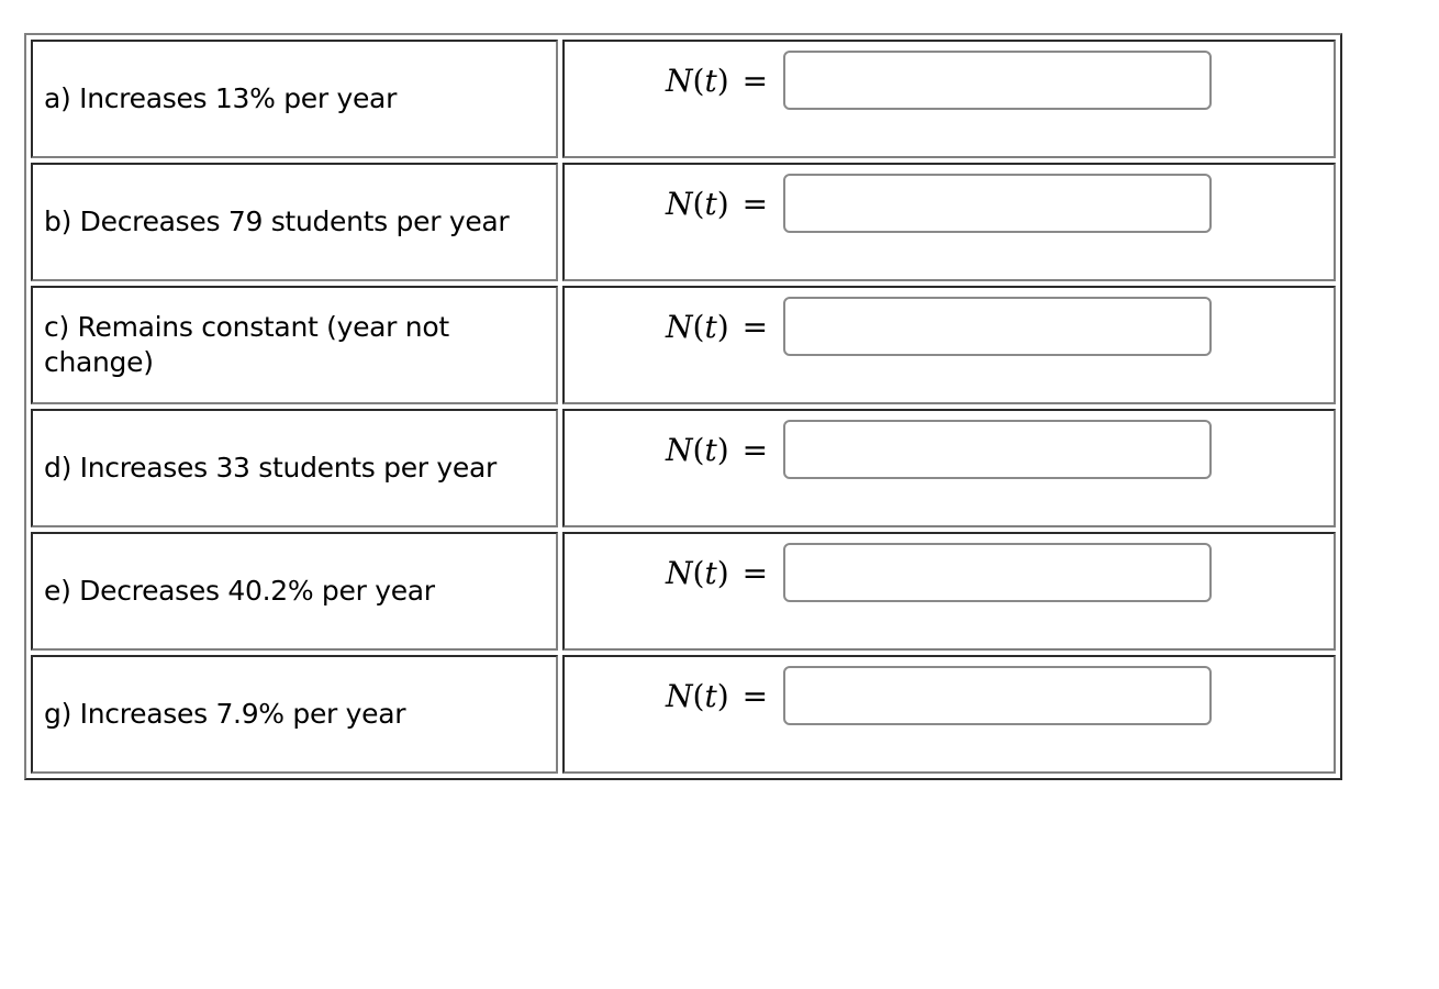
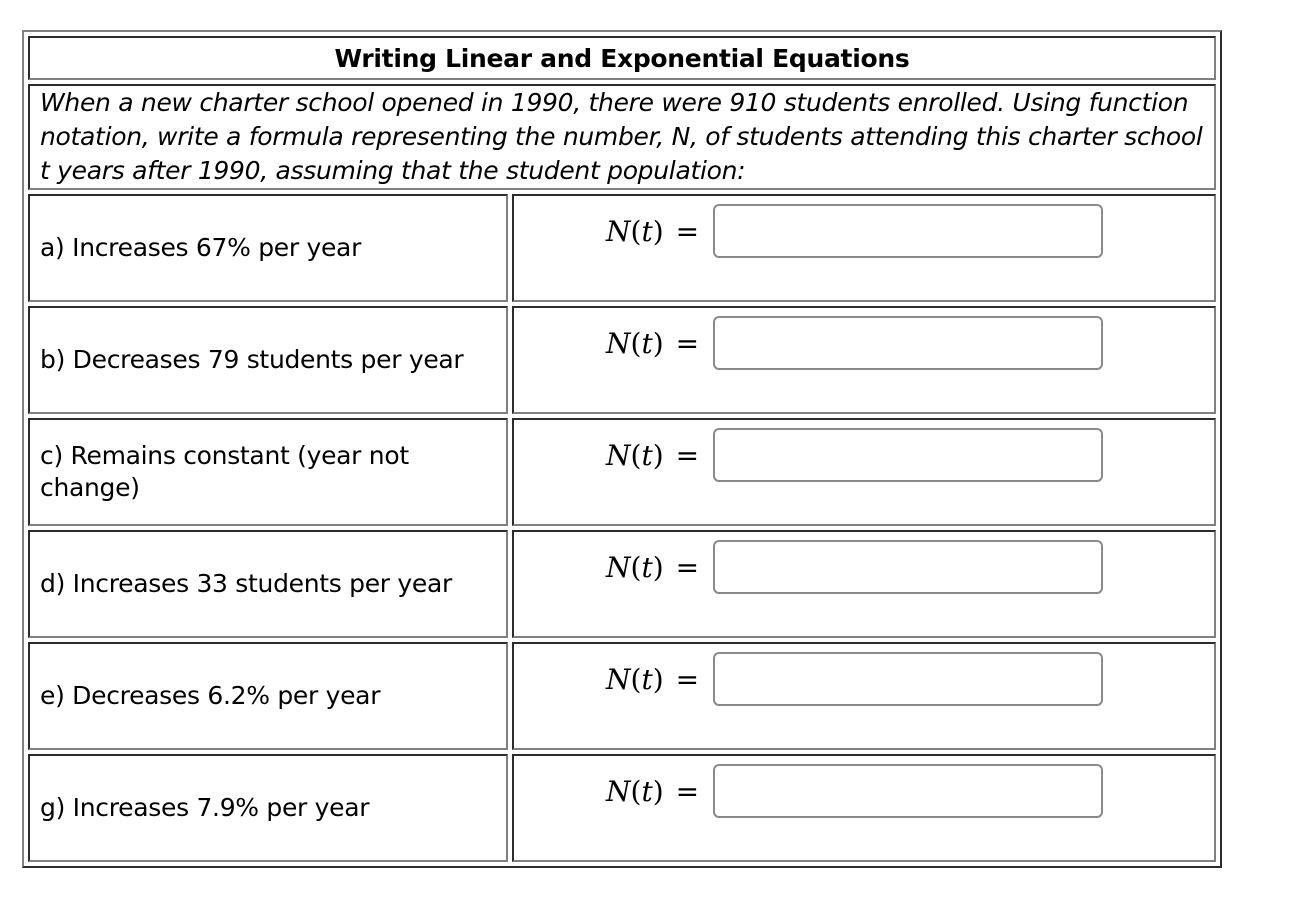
+ Writing Linear and Exponential Equations
+ When a new charter school opened in 1990, there were 910 students enrolled. Using function notation, write a formula representing the number, N, of students attending this charter school t years after 1990, assuming that the student population:
- a) Increases 13% per year	N(t) =
+ a) Increases 67% per year	N(t) =
  b) Decreases 79 students per year	N(t) =
  c) Remains constant (year not change)	N(t) =
  d) Increases 33 students per year	N(t) =
- e) Decreases 40.2% per year	N(t) =
+ e) Decreases 6.2% per year	N(t) =
  g) Increases 7.9% per year	N(t) =
